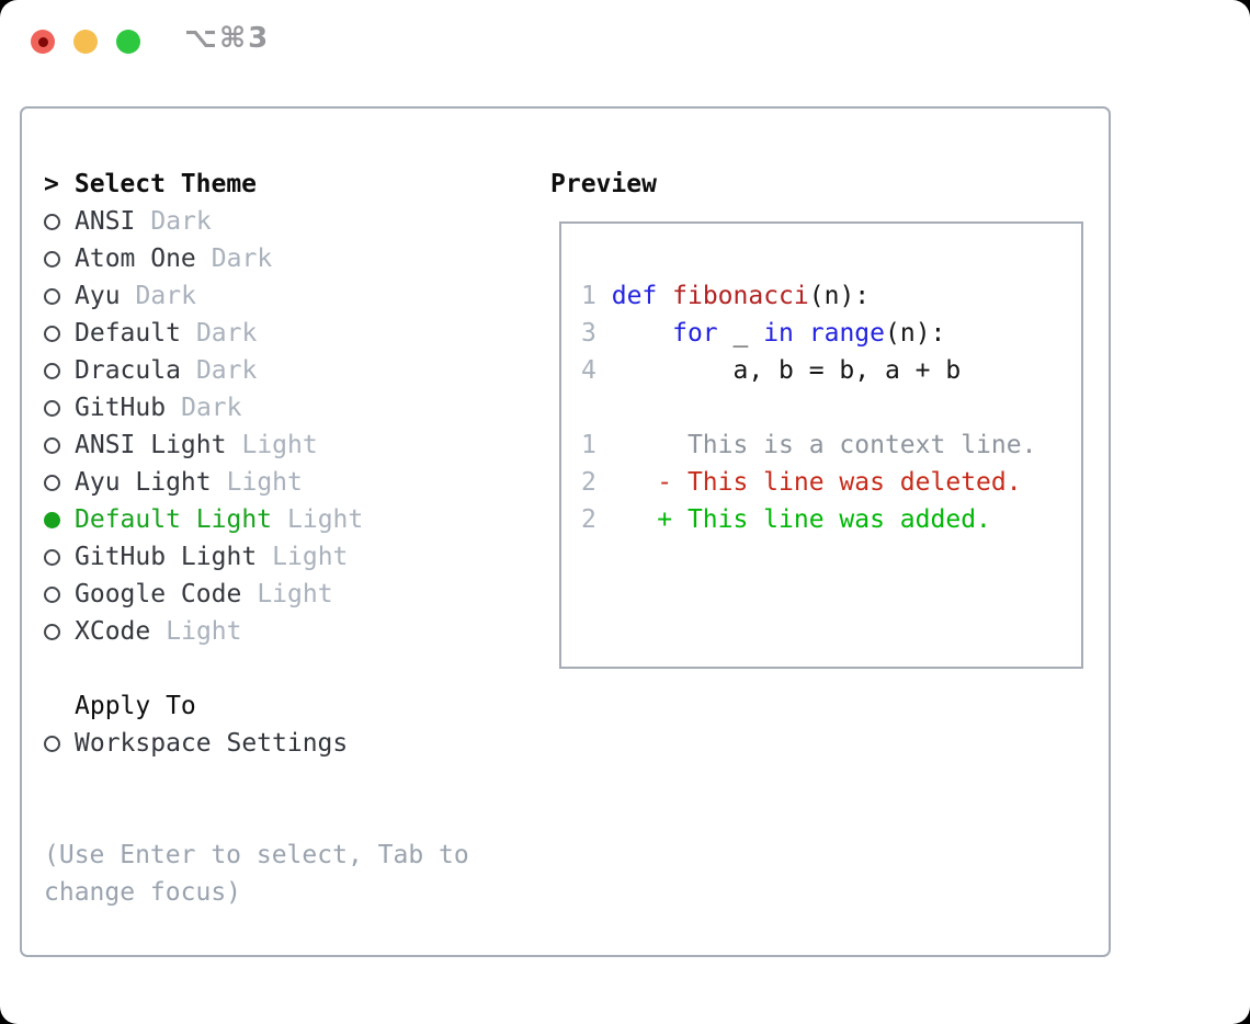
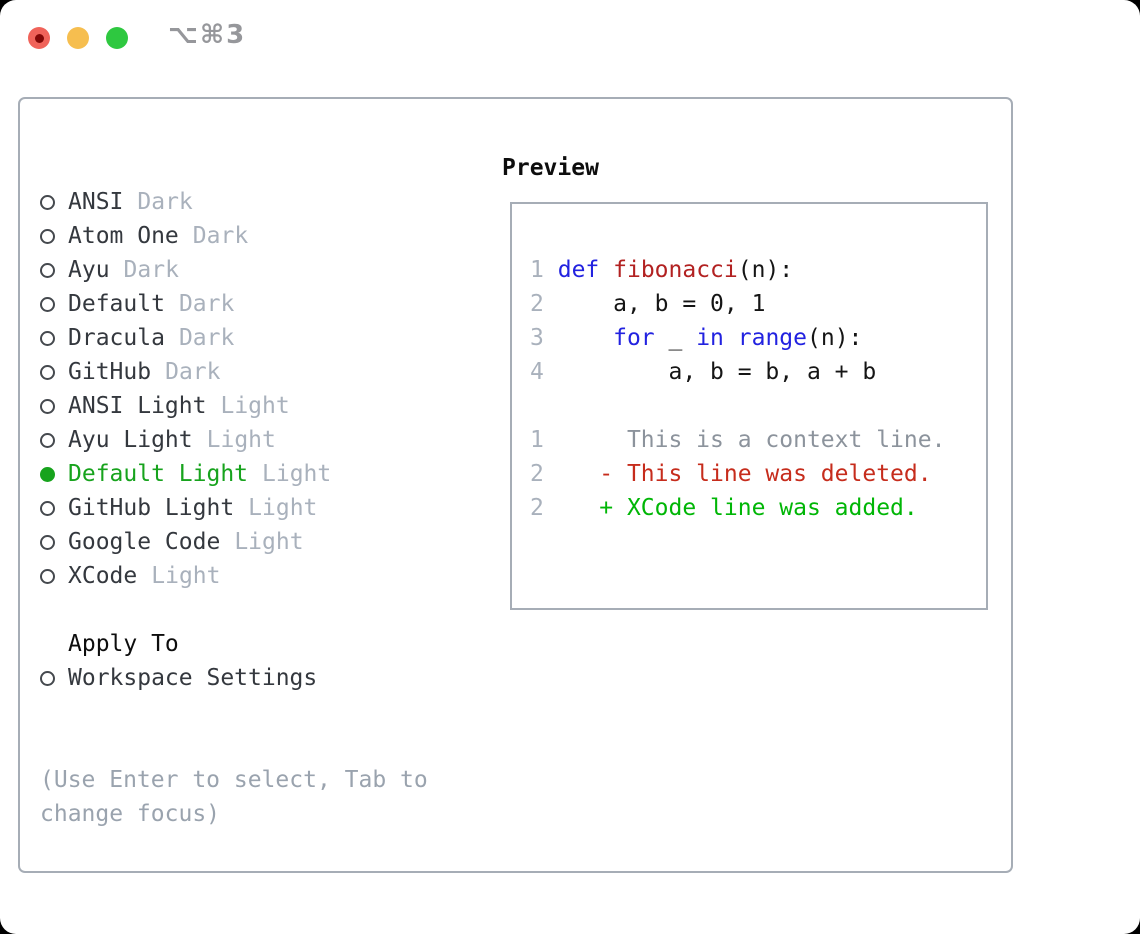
  ⌥⌘3
- > Select Theme
  ANSI
  Dark
  Atom One
  Dark
  Ayu
  Dark
  Default
  Dark
  Dracula
  Dark
  GitHub
  Dark
  ANSI Light
  Light
  Ayu Light
  Light
  Default Light
  Light
  GitHub Light
  Light
  Google Code
  Light
  XCode
  Light
  Apply To
  Workspace Settings
  (Use Enter to select, Tab to
  change focus)
  Preview
  1 def fibonacci(n):
+ 2 a, b = 0, 1
  3 for _ in range(n):
  4 a, b = b, a + b
  1 This is a context line.
  2 - This line was deleted.
- 2 + This line was added.
+ 2 + XCode line was added.
